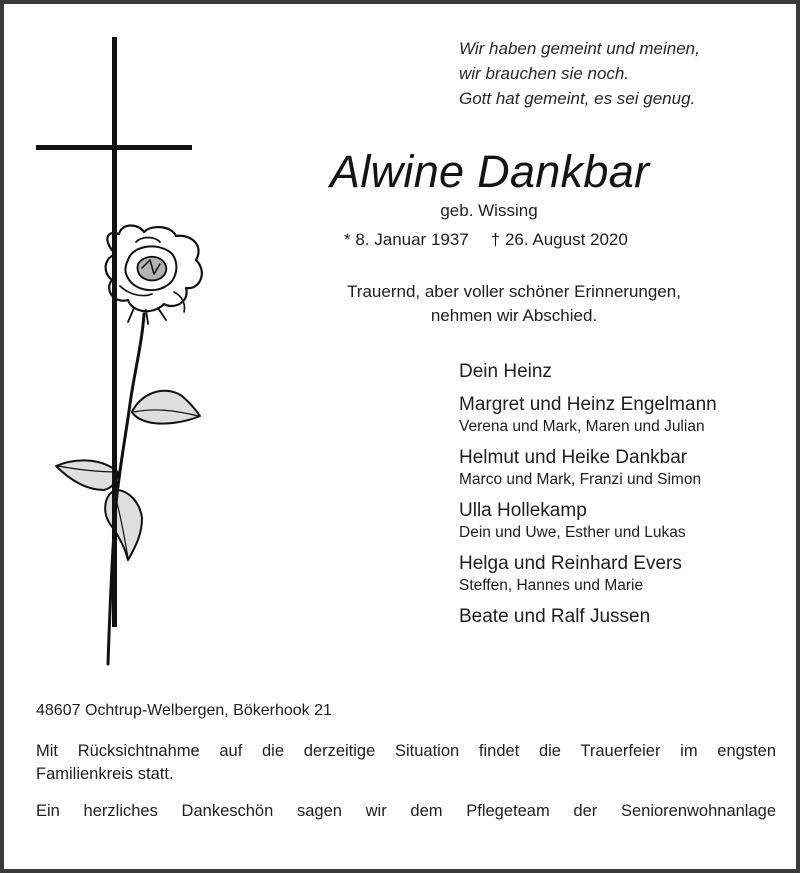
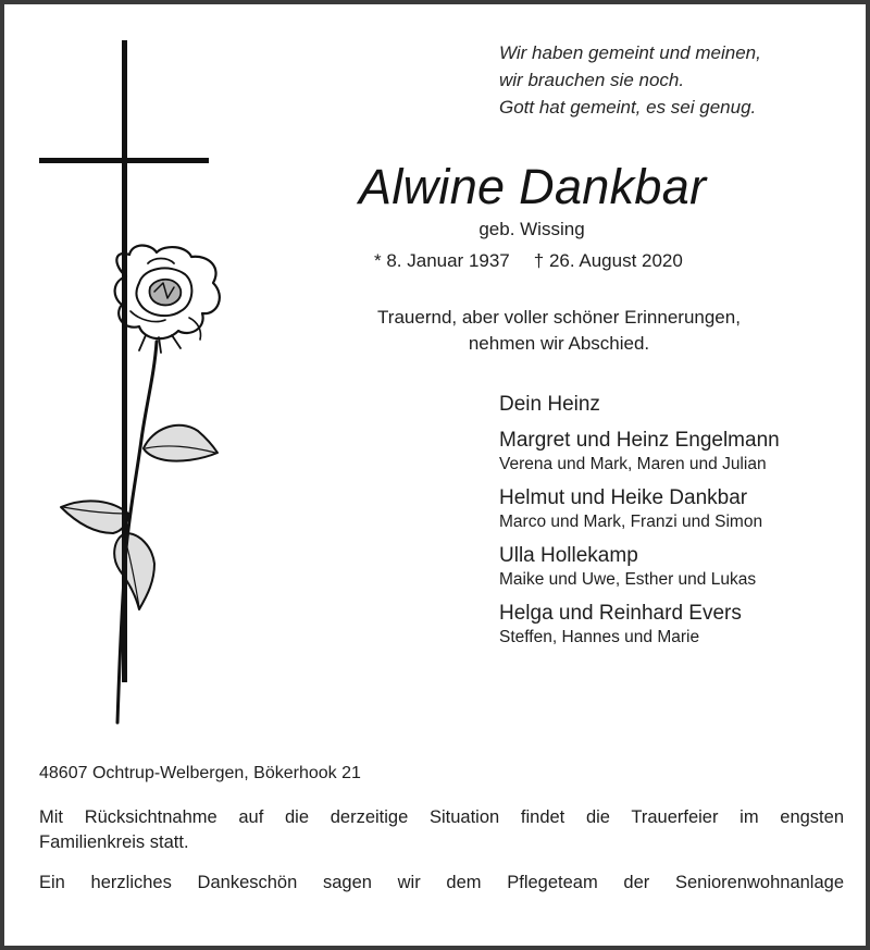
  Wir haben gemeint und meinen,
  wir brauchen sie noch.
  Gott hat gemeint, es sei genug.
  Alwine Dankbar
  geb. Wissing
  * 8. Januar 1937 † 26. August 2020
  Trauernd, aber voller schöner Erinnerungen,
  nehmen wir Abschied.
  Dein Heinz
  Margret und Heinz Engelmann
  Verena und Mark, Maren und Julian
  Helmut und Heike Dankbar
  Marco und Mark, Franzi und Simon
  Ulla Hollekamp
- Dein und Uwe, Esther und Lukas
+ Maike und Uwe, Esther und Lukas
  Helga und Reinhard Evers
  Steffen, Hannes und Marie
- Beate und Ralf Jussen
  48607 Ochtrup-Welbergen, Bökerhook 21
  Mit Rücksichtnahme auf die derzeitige Situation findet die Trauerfeier im engsten
  Familienkreis statt.
  Ein herzliches Dankeschön sagen wir dem Pflegeteam der Seniorenwohnanlage
